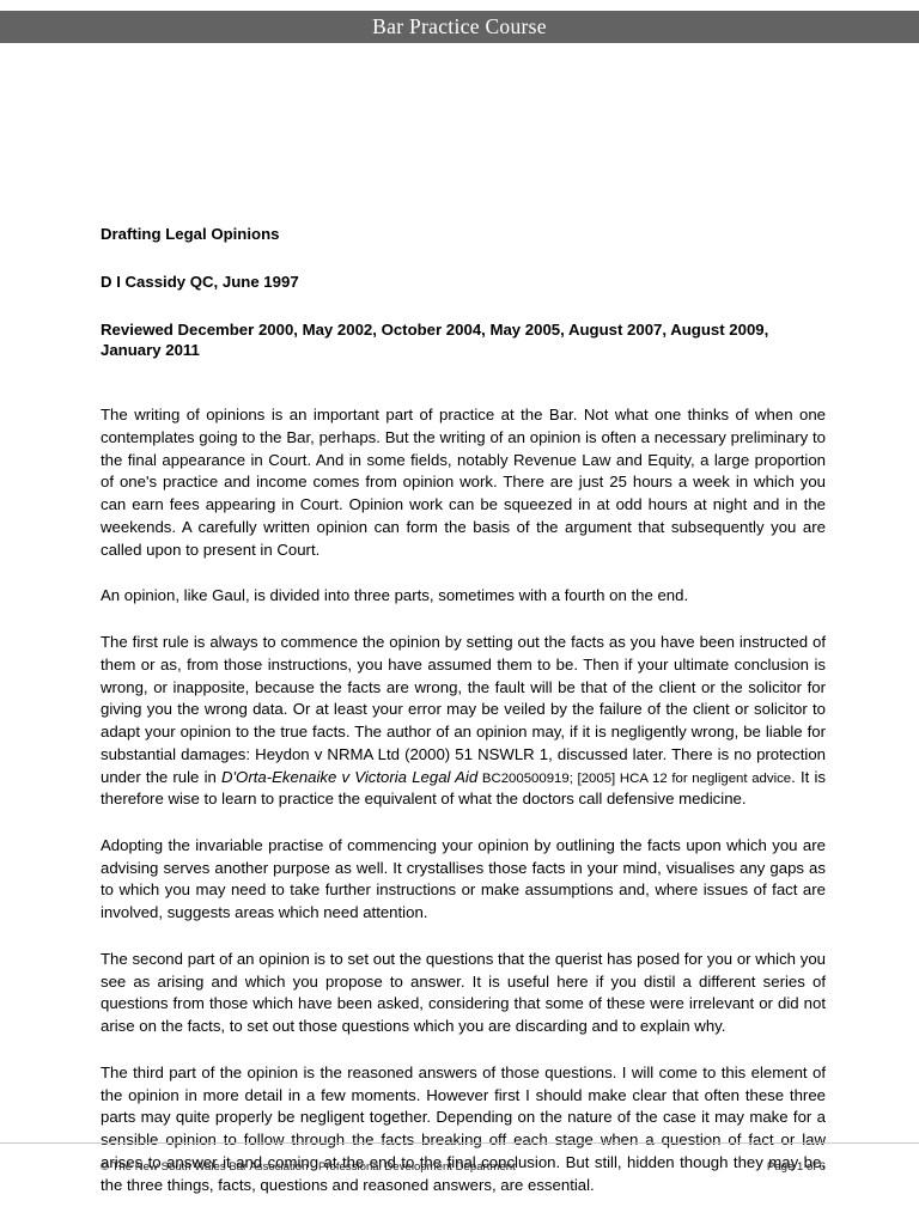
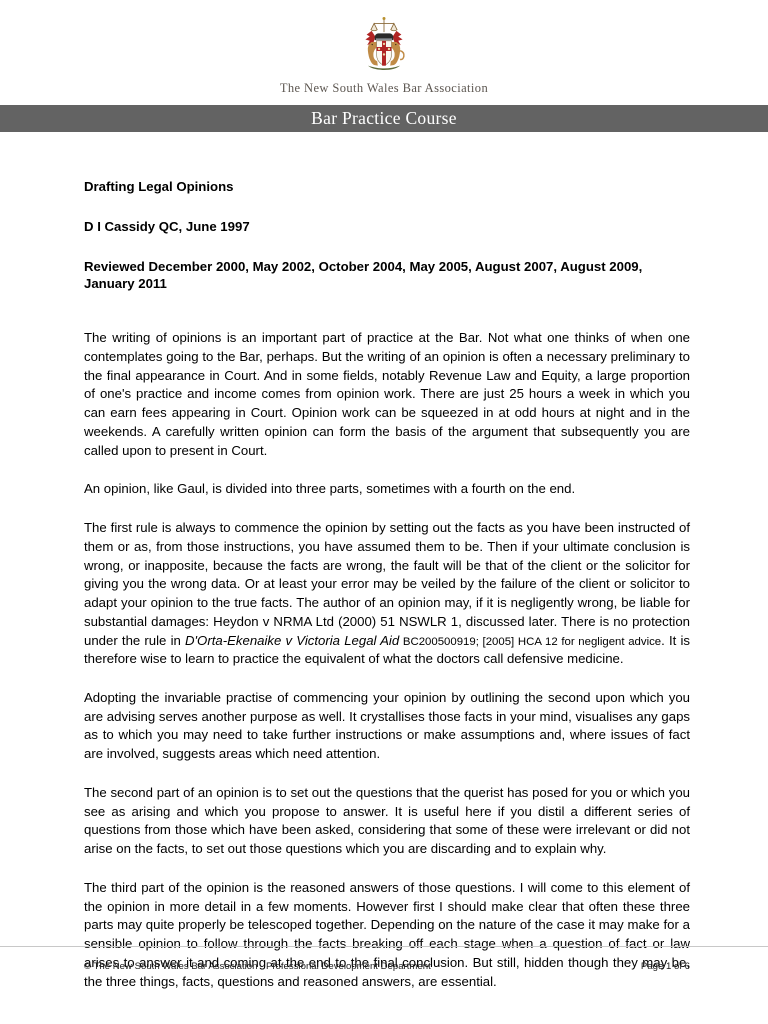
+ The New South Wales Bar Association
  Bar Practice Course
  Drafting Legal Opinions
  D I Cassidy QC, June 1997
  Reviewed December 2000, May 2002, October 2004, May 2005, August 2007, August 2009, January 2011
  The writing of opinions is an important part of practice at the Bar. Not what one thinks of when one contemplates going to the Bar, perhaps. But the writing of an opinion is often a necessary preliminary to the final appearance in Court. And in some fields, notably Revenue Law and Equity, a large proportion of one's practice and income comes from opinion work. There are just 25 hours a week in which you can earn fees appearing in Court. Opinion work can be squeezed in at odd hours at night and in the weekends. A carefully written opinion can form the basis of the argument that subsequently you are called upon to present in Court.
  An opinion, like Gaul, is divided into three parts, sometimes with a fourth on the end.
  The first rule is always to commence the opinion by setting out the facts as you have been instructed of them or as, from those instructions, you have assumed them to be. Then if your ultimate conclusion is wrong, or inapposite, because the facts are wrong, the fault will be that of the client or the solicitor for giving you the wrong data. Or at least your error may be veiled by the failure of the client or solicitor to adapt your opinion to the true facts. The author of an opinion may, if it is negligently wrong, be liable for substantial damages: Heydon v NRMA Ltd (2000) 51 NSWLR 1, discussed later. There is no protection under the rule in D'Orta-Ekenaike v Victoria Legal Aid BC200500919; [2005] HCA 12 for negligent advice. It is therefore wise to learn to practice the equivalent of what the doctors call defensive medicine.
- Adopting the invariable practise of commencing your opinion by outlining the facts upon which you are advising serves another purpose as well. It crystallises those facts in your mind, visualises any gaps as to which you may need to take further instructions or make assumptions and, where issues of fact are involved, suggests areas which need attention.
+ Adopting the invariable practise of commencing your opinion by outlining the second upon which you are advising serves another purpose as well. It crystallises those facts in your mind, visualises any gaps as to which you may need to take further instructions or make assumptions and, where issues of fact are involved, suggests areas which need attention.
  The second part of an opinion is to set out the questions that the querist has posed for you or which you see as arising and which you propose to answer. It is useful here if you distil a different series of questions from those which have been asked, considering that some of these were irrelevant or did not arise on the facts, to set out those questions which you are discarding and to explain why.
- The third part of the opinion is the reasoned answers of those questions. I will come to this element of the opinion in more detail in a few moments. However first I should make clear that often these three parts may quite properly be negligent together. Depending on the nature of the case it may make for a sensible opinion to follow through the facts breaking off each stage when a question of fact or law arises to answer it and coming at the end to the final conclusion. But still, hidden though they may be, the three things, facts, questions and reasoned answers, are essential.
+ The third part of the opinion is the reasoned answers of those questions. I will come to this element of the opinion in more detail in a few moments. However first I should make clear that often these three parts may quite properly be telescoped together. Depending on the nature of the case it may make for a sensible opinion to follow through the facts breaking off each stage when a question of fact or law arises to answer it and coming at the end to the final conclusion. But still, hidden though they may be, the three things, facts, questions and reasoned answers, are essential.
  © The New South Wales Bar Association - Professional Development Department
  Page 1 of 6
